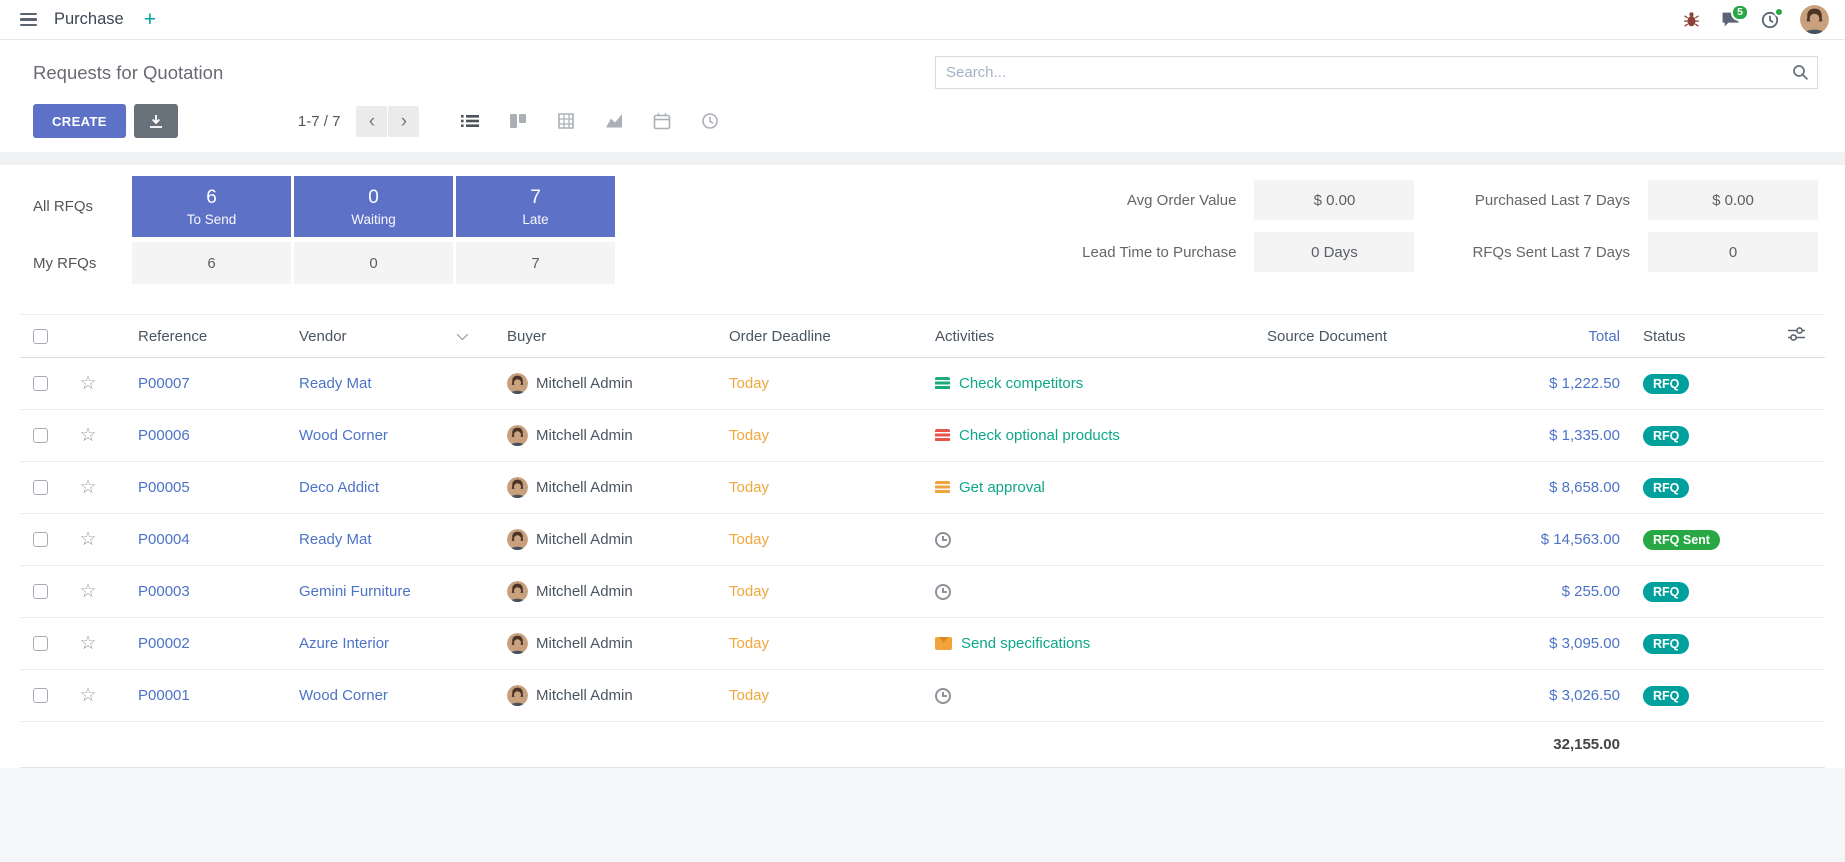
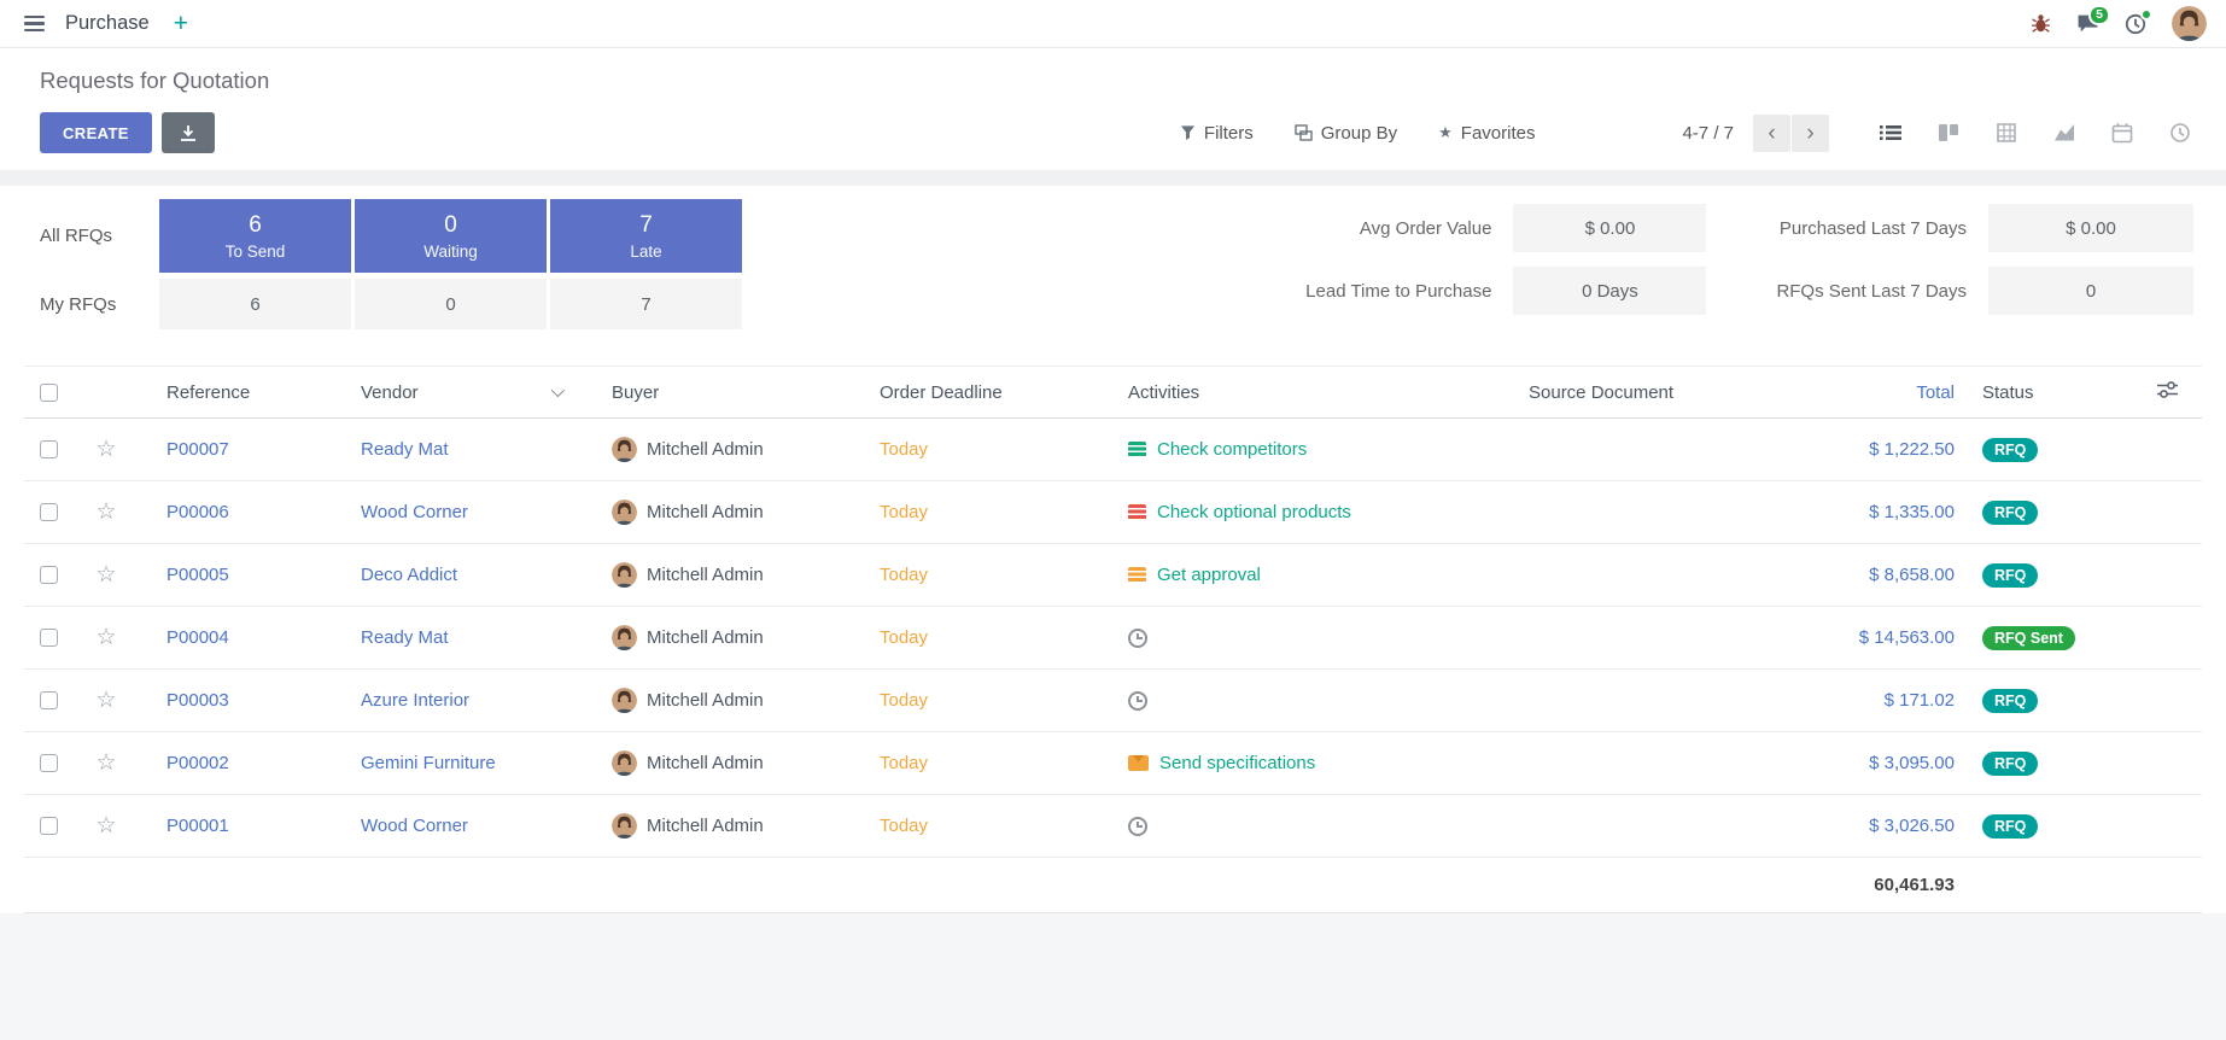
  Purchase
  +
  5
  Requests for Quotation
- Search...
  CREATE
+ Filters
+ Group By
+ ★
+ Favorites
- 1-7 / 7
+ 4-7 / 7
  ‹
  ›
  All RFQs
  6
  To Send
  0
  Waiting
  7
  Late
  My RFQs
  6
  0
  7
  Avg Order Value
  $ 0.00
  Purchased Last 7 Days
  $ 0.00
  Lead Time to Purchase
  0 Days
  RFQs Sent Last 7 Days
  0
  Reference
  Vendor
  Buyer
  Order Deadline
  Activities
  Source Document
  Total
  Status
  ☆
  P00007
  Ready Mat
  Mitchell Admin
  Today
  Check competitors
  $ 1,222.50
  RFQ
  ☆
  P00006
  Wood Corner
  Mitchell Admin
  Today
  Check optional products
  $ 1,335.00
  RFQ
  ☆
  P00005
  Deco Addict
  Mitchell Admin
  Today
  Get approval
  $ 8,658.00
  RFQ
  ☆
  P00004
  Ready Mat
  Mitchell Admin
  Today
  $ 14,563.00
  RFQ Sent
  ☆
  P00003
- Gemini Furniture
+ Azure Interior
  Mitchell Admin
  Today
- $ 255.00
+ $ 171.02
  RFQ
  ☆
  P00002
- Azure Interior
+ Gemini Furniture
  Mitchell Admin
  Today
  Send specifications
  $ 3,095.00
  RFQ
  ☆
  P00001
  Wood Corner
  Mitchell Admin
  Today
  $ 3,026.50
  RFQ
- 32,155.00
+ 60,461.93
